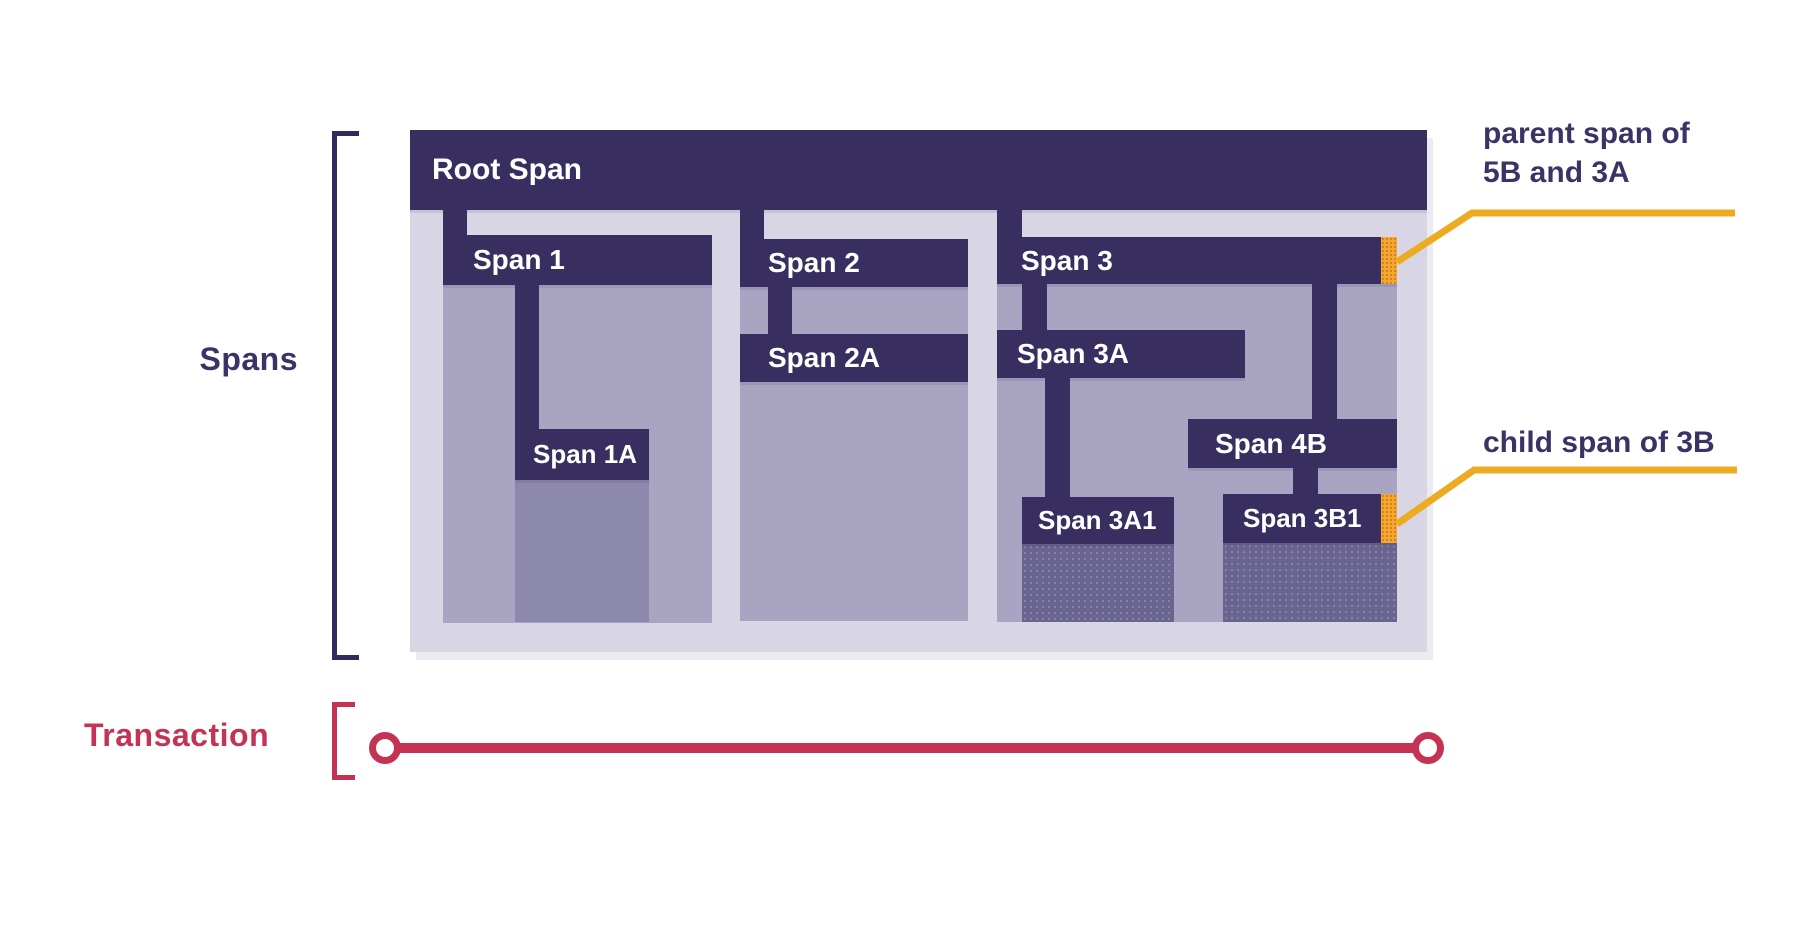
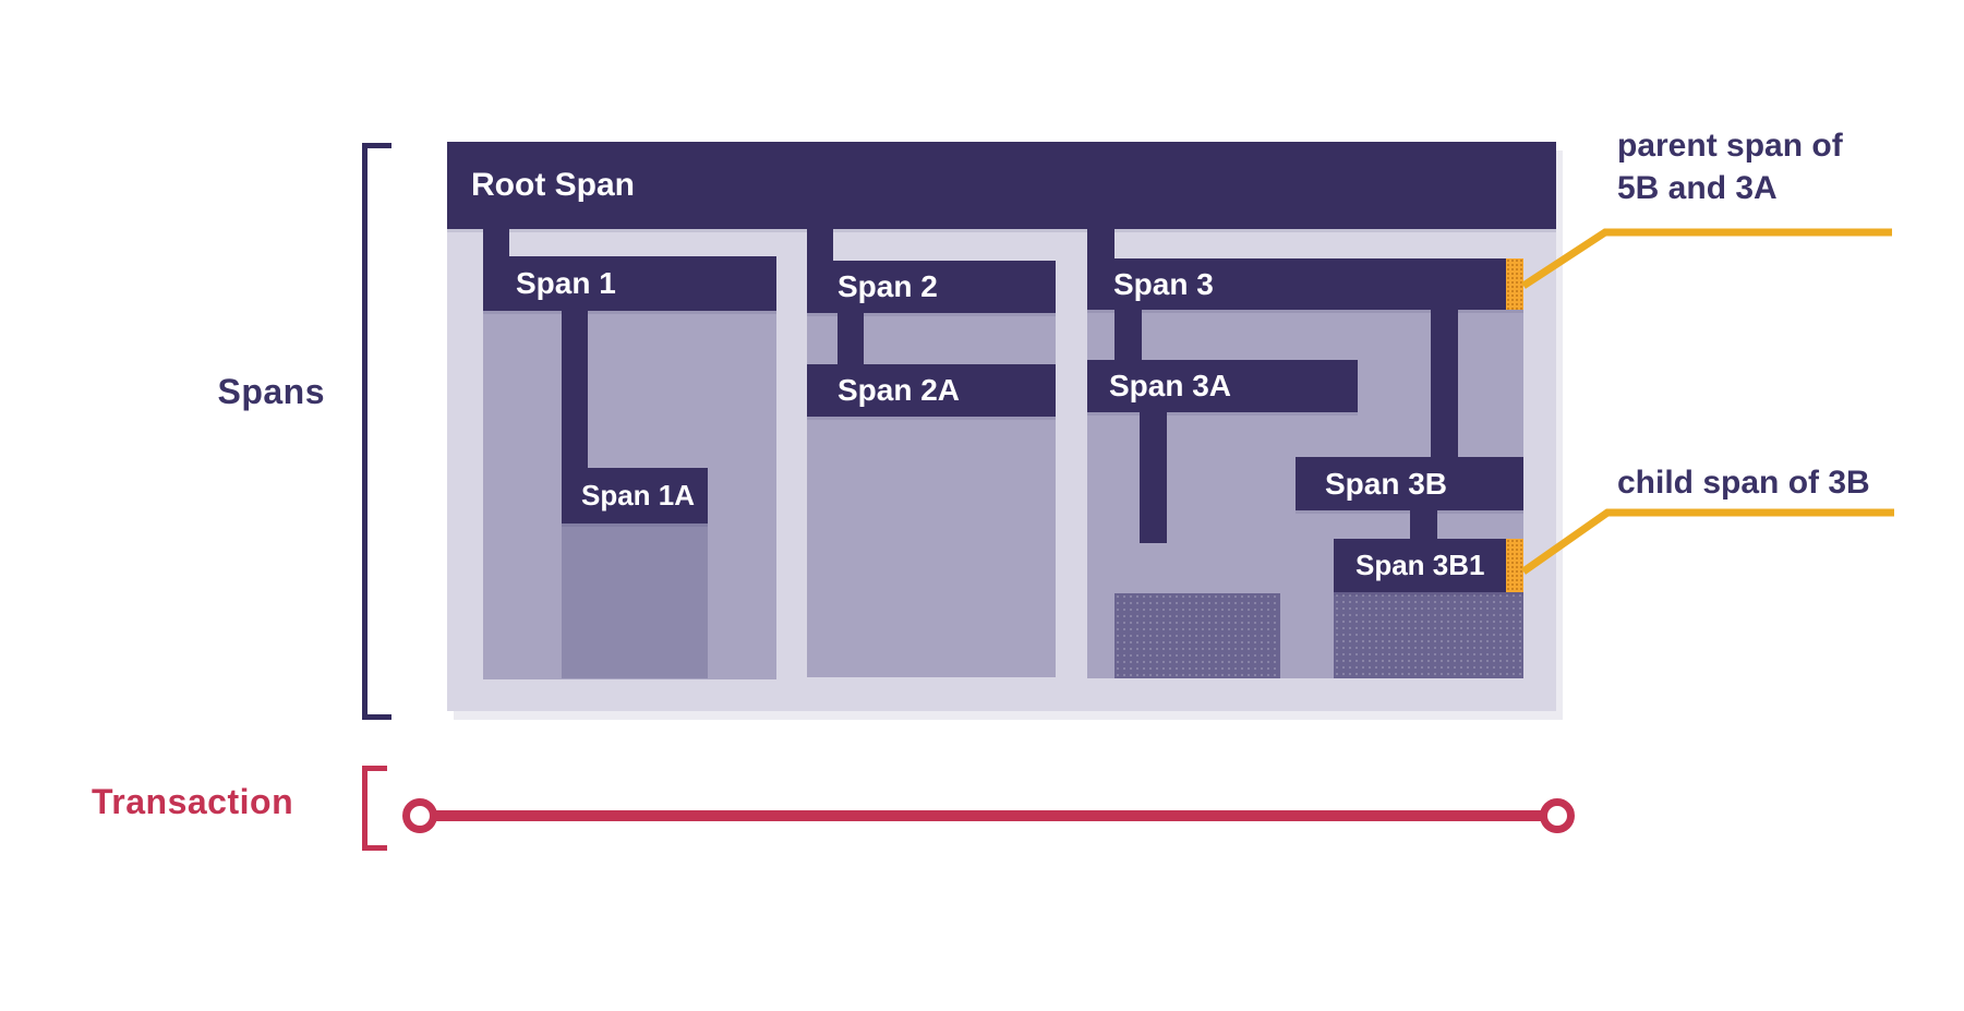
  Spans
  Transaction
  Root Span
  Span 1
  Span 1A
  Span 2
  Span 2A
  Span 3
  Span 3A
- Span 3A1
- Span 4B
+ Span 3B
  Span 3B1
  parent span of
  5B and 3A
  child span of 3B
